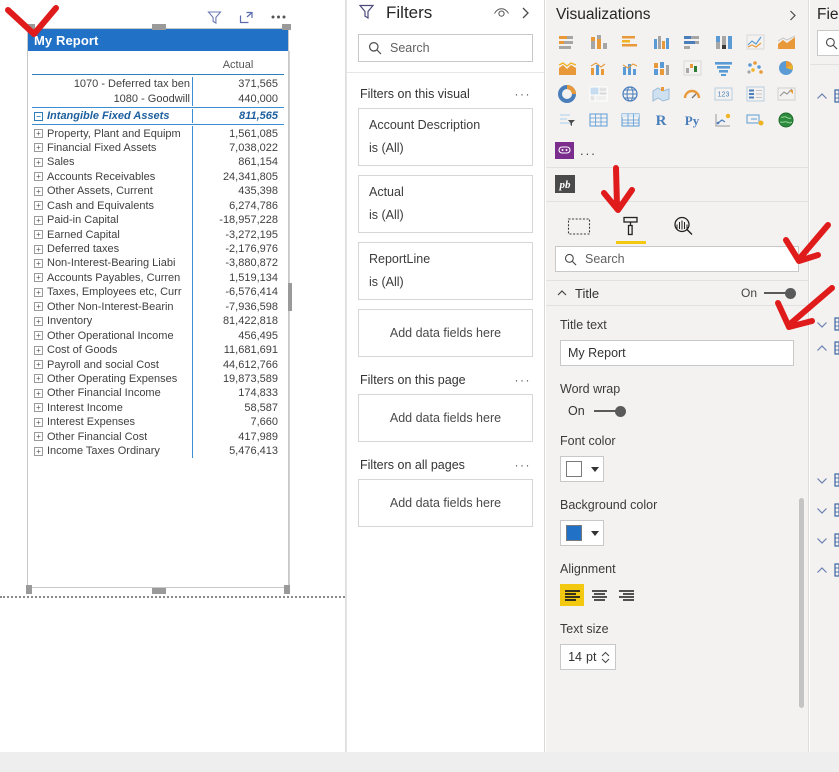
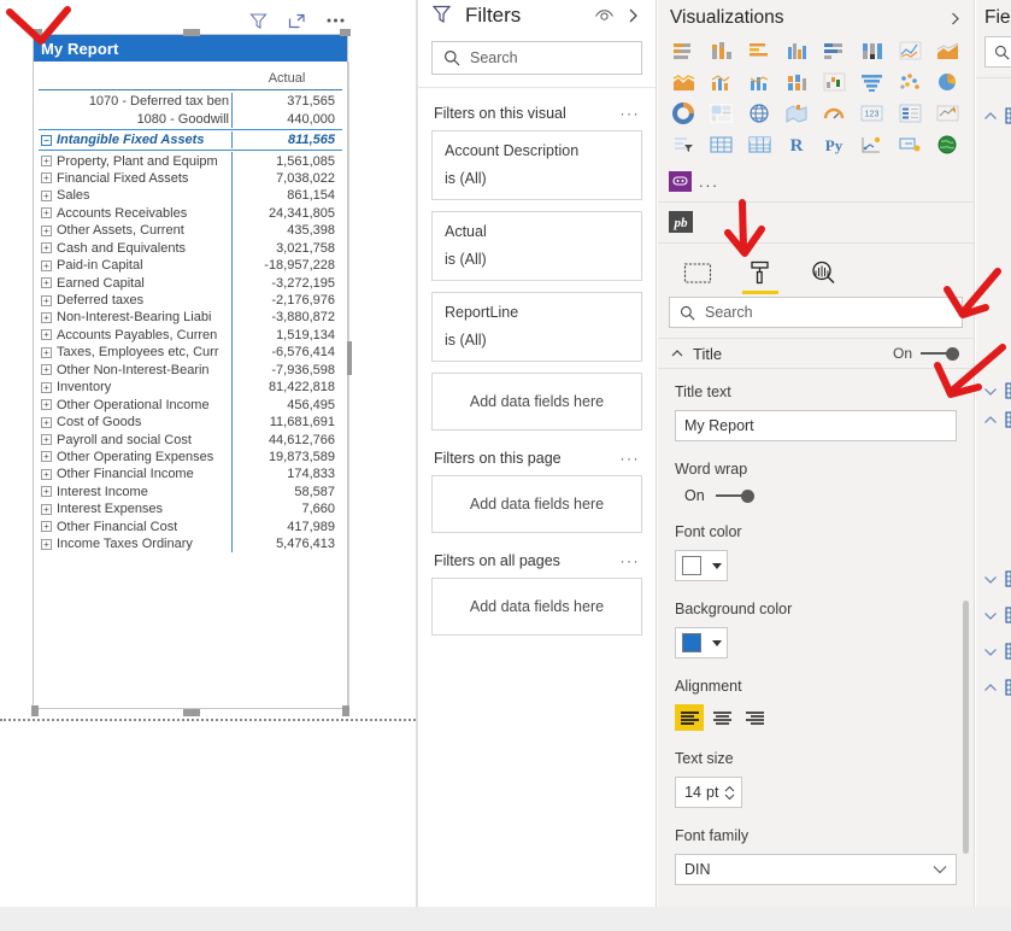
  My Report
  Actual
  1070 - Deferred tax ben
  371,565
  1080 - Goodwill
  440,000
  −
  Intangible Fixed Assets
  811,565
  +
  Property, Plant and Equipm
  1,561,085
  +
  Financial Fixed Assets
  7,038,022
  +
  Sales
  861,154
  +
  Accounts Receivables
  24,341,805
  +
  Other Assets, Current
  435,398
  +
  Cash and Equivalents
- 6,274,786
+ 3,021,758
  +
  Paid-in Capital
  -18,957,228
  +
  Earned Capital
  -3,272,195
  +
  Deferred taxes
  -2,176,976
  +
  Non-Interest-Bearing Liabi
  -3,880,872
  +
  Accounts Payables, Curren
  1,519,134
  +
  Taxes, Employees etc, Curr
  -6,576,414
  +
  Other Non-Interest-Bearin
  -7,936,598
  +
  Inventory
  81,422,818
  +
  Other Operational Income
  456,495
  +
  Cost of Goods
  11,681,691
  +
  Payroll and social Cost
  44,612,766
  +
  Other Operating Expenses
  19,873,589
  +
  Other Financial Income
  174,833
  +
  Interest Income
  58,587
  +
  Interest Expenses
  7,660
  +
  Other Financial Cost
  417,989
  +
  Income Taxes Ordinary
  5,476,413
  Filters
  Search
  Filters on this visual
  ···
  Account Description
  is (All)
  Actual
  is (All)
  ReportLine
  is (All)
  Add data fields here
  Filters on this page
  ···
  Add data fields here
  Filters on all pages
  ···
  Add data fields here
  Visualizations
  R
  Py
  ...
  pb
  Search
  Title
  On
  Title text
  My Report
  Word wrap
  On
  Font color
  Background color
  Alignment
  Text size
  14
  pt
+ Font family
+ DIN
  Fie
